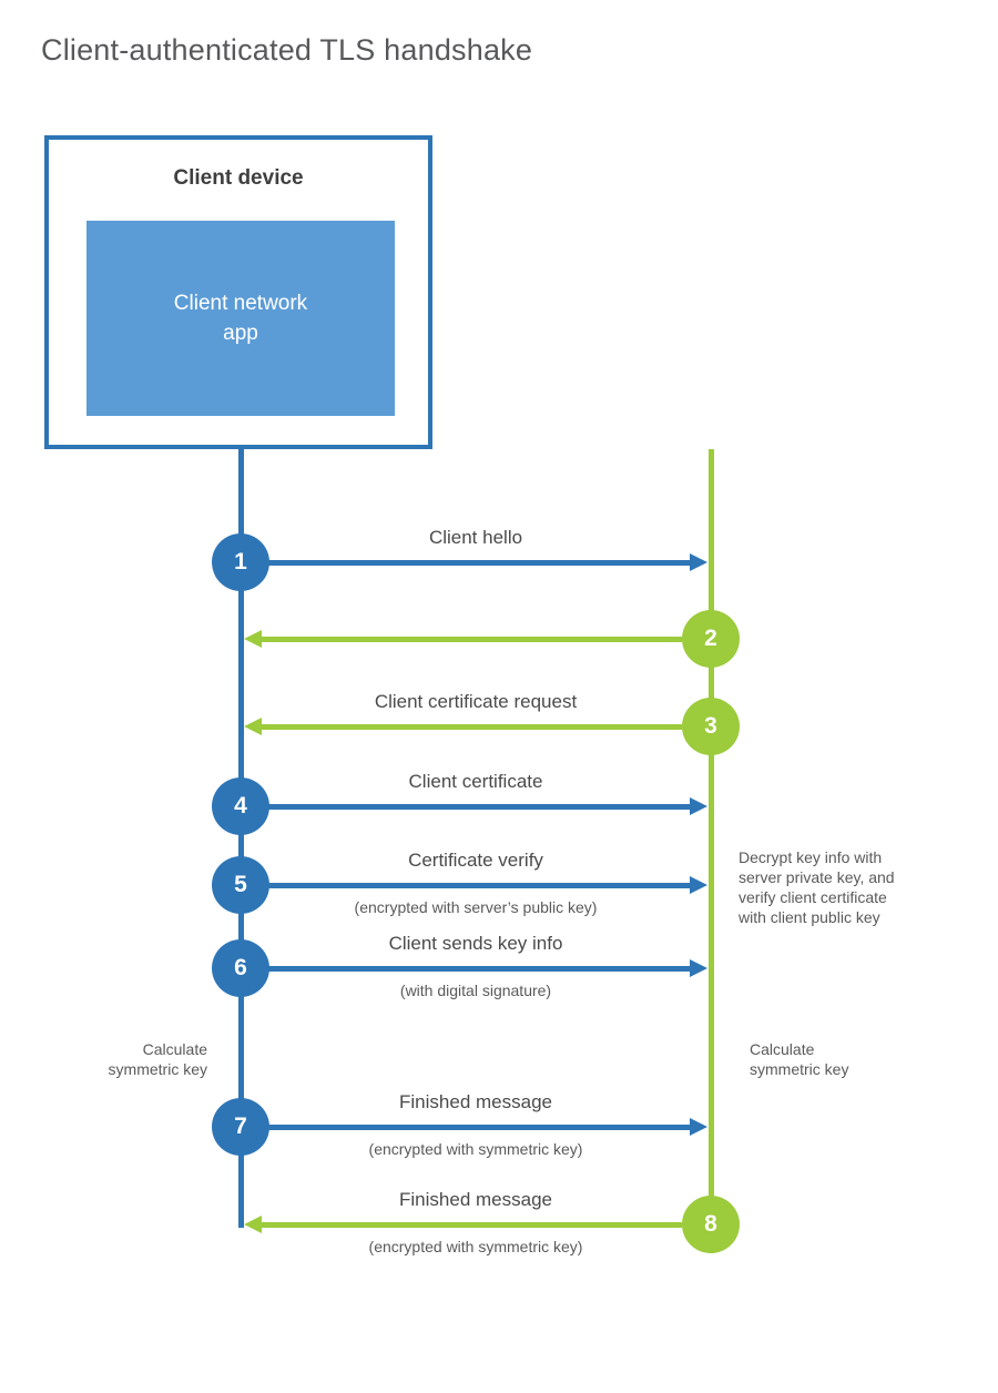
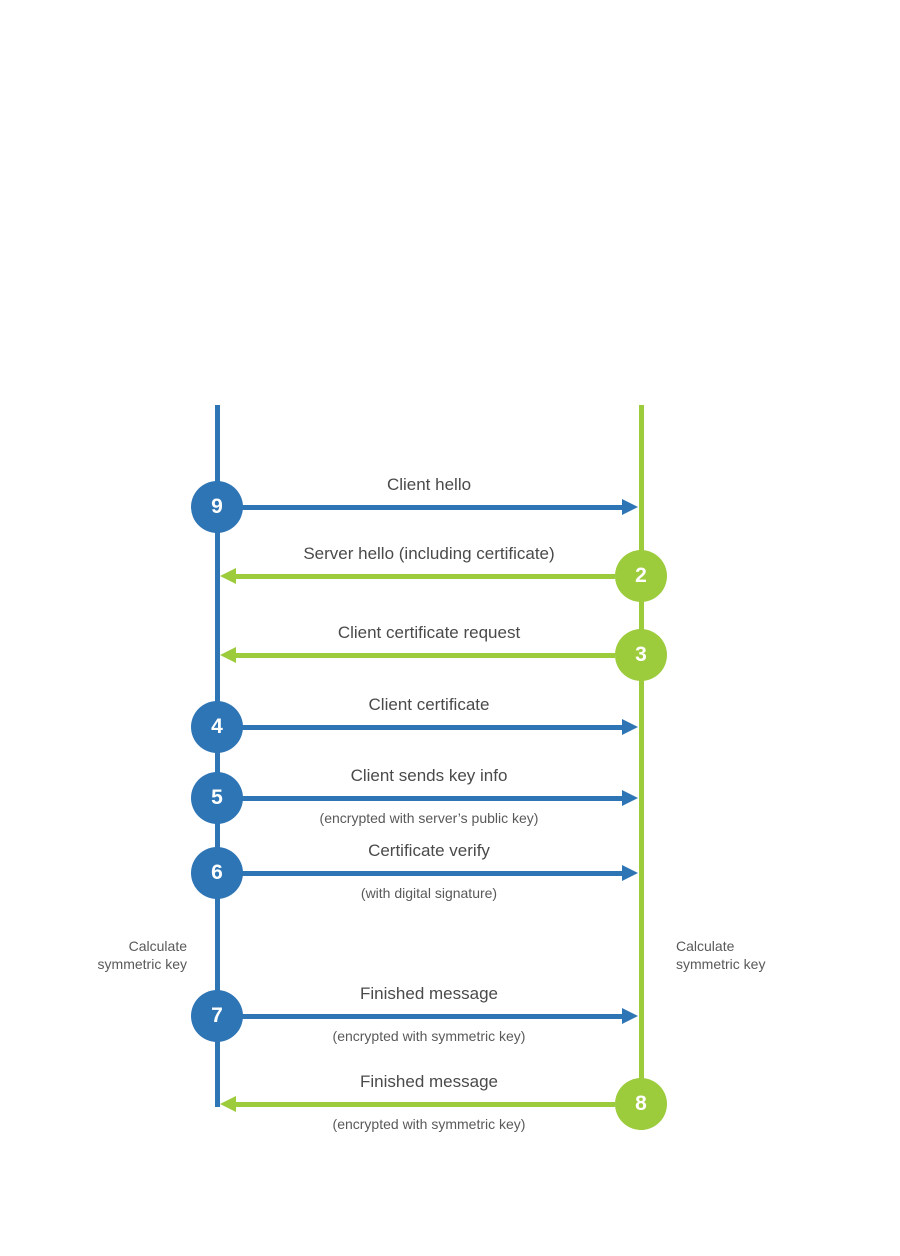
- Client-authenticated TLS handshake
- Client device
- Client network
- app
  Client hello
- 1
+ 9
+ Server hello (including certificate)
  2
  Client certificate request
  3
  Client certificate
  4
- Certificate verify
+ Client sends key info
  5
  (encrypted with server’s public key)
- Client sends key info
+ Certificate verify
  6
  (with digital signature)
- Decrypt key info with
- server private key, and
- verify client certificate
- with client public key
  Calculate
  symmetric key
  Calculate
  symmetric key
  Finished message
  7
  (encrypted with symmetric key)
  Finished message
  8
  (encrypted with symmetric key)
